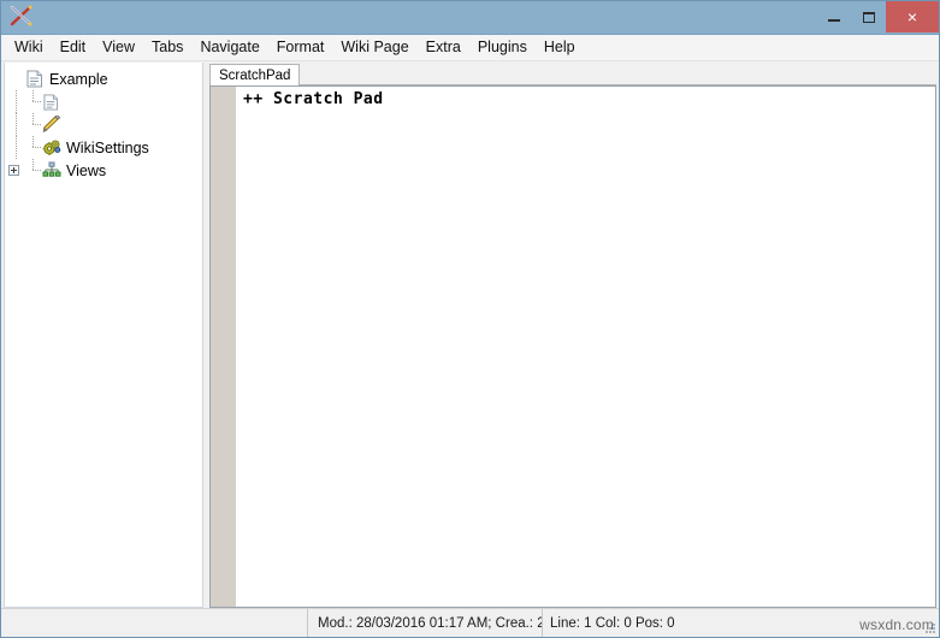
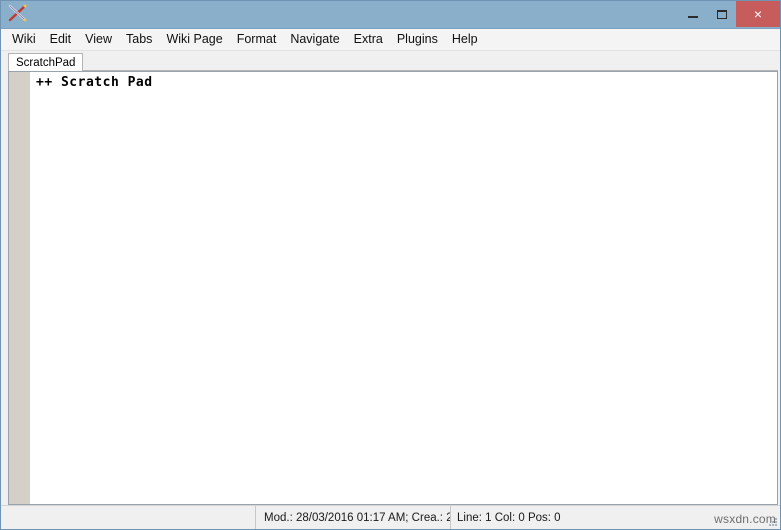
  ×
  Wiki
  Edit
  View
  Tabs
- Navigate
+ Wiki Page
  Format
- Wiki Page
+ Navigate
  Extra
  Plugins
  Help
- Example
- WikiSettings
- Views
  ScratchPad
  ++ Scratch Pad
  Line: 1 Col: 0 Pos: 0
  wsxdn.com
